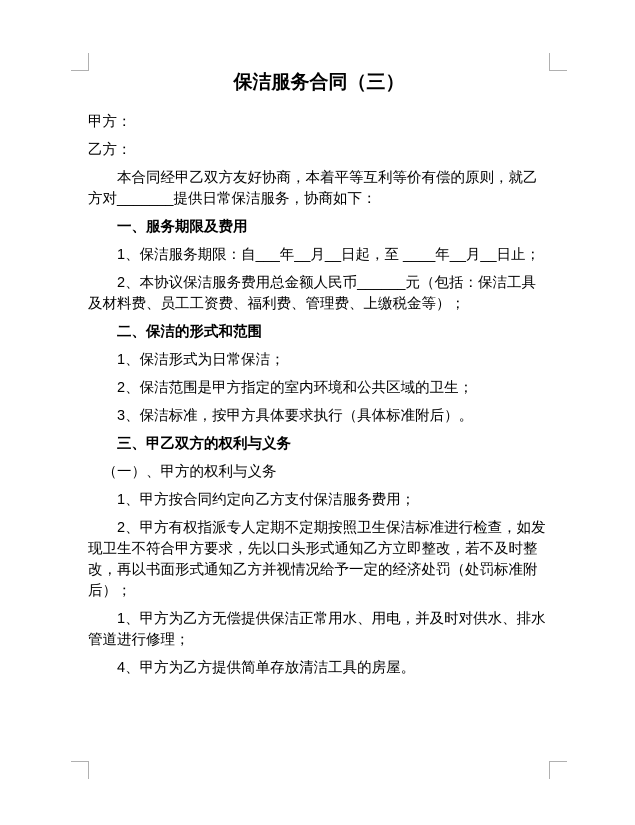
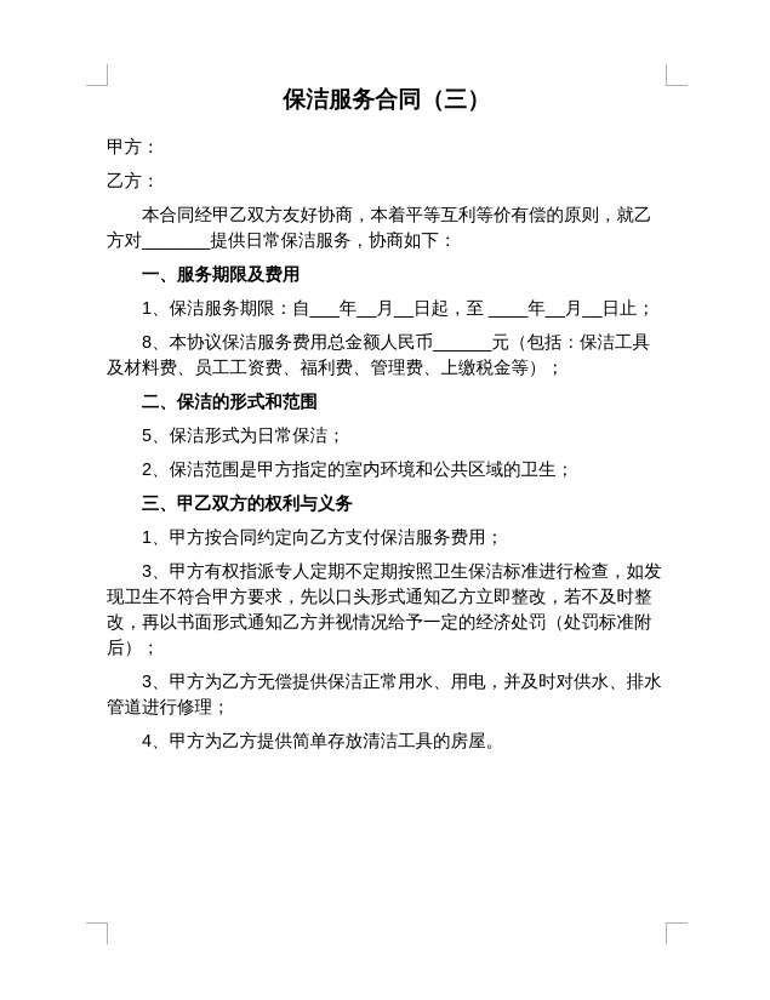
  保洁服务合同（三）
  甲方：
  乙方：
  本合同经甲乙双方友好协商，本着平等互利等价有偿的原则，就乙方对_______提供日常保洁服务，协商如下：
  一、服务期限及费用
  1、保洁服务期限：自___年__月__日起，至 ____年__月__日止；
- 2、本协议保洁服务费用总金额人民币______元（包括：保洁工具及材料费、员工工资费、福利费、管理费、上缴税金等）；
+ 8、本协议保洁服务费用总金额人民币______元（包括：保洁工具及材料费、员工工资费、福利费、管理费、上缴税金等）；
  二、保洁的形式和范围
- 1、保洁形式为日常保洁；
+ 5、保洁形式为日常保洁；
  2、保洁范围是甲方指定的室内环境和公共区域的卫生；
- 3、保洁标准，按甲方具体要求执行（具体标准附后）。
  三、甲乙双方的权利与义务
- （一）、甲方的权利与义务
  1、甲方按合同约定向乙方支付保洁服务费用；
- 2、甲方有权指派专人定期不定期按照卫生保洁标准进行检查，如发现卫生不符合甲方要求，先以口头形式通知乙方立即整改，若不及时整改，再以书面形式通知乙方并视情况给予一定的经济处罚（处罚标准附后）；
+ 3、甲方有权指派专人定期不定期按照卫生保洁标准进行检查，如发现卫生不符合甲方要求，先以口头形式通知乙方立即整改，若不及时整改，再以书面形式通知乙方并视情况给予一定的经济处罚（处罚标准附后）；
- 1、甲方为乙方无偿提供保洁正常用水、用电，并及时对供水、排水管道进行修理；
+ 3、甲方为乙方无偿提供保洁正常用水、用电，并及时对供水、排水管道进行修理；
  4、甲方为乙方提供简单存放清洁工具的房屋。
